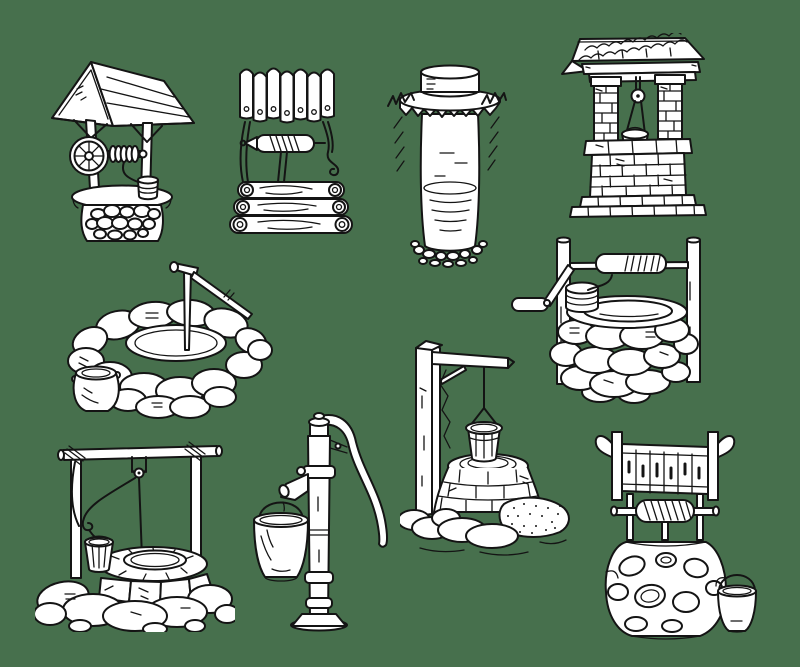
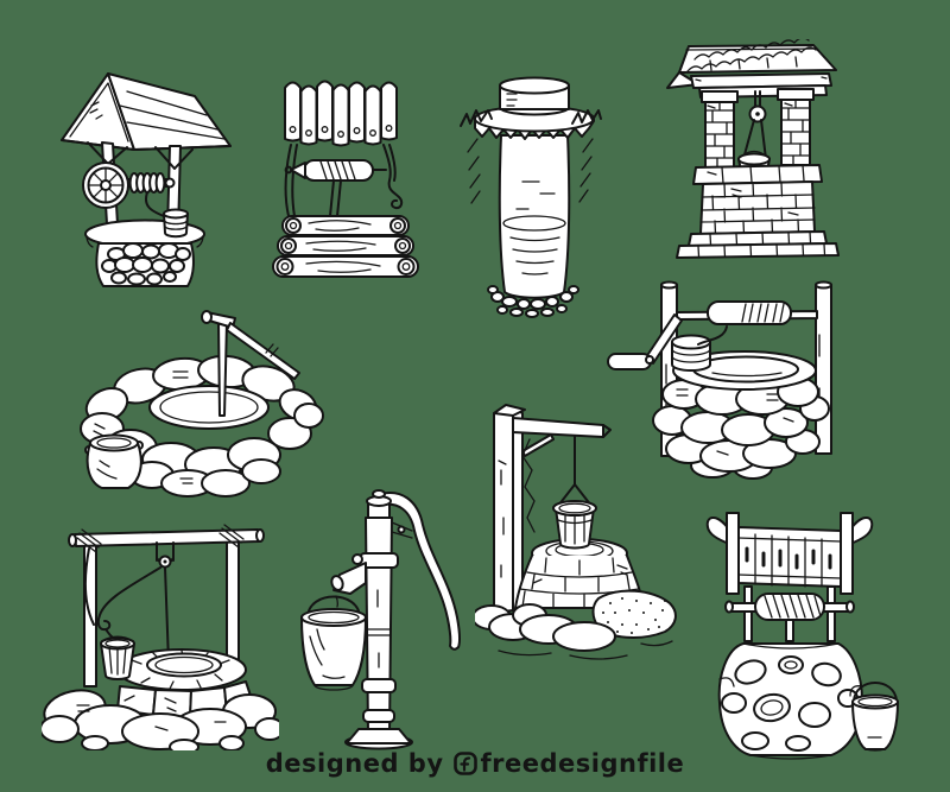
+ designed by
+ freedesignfile
